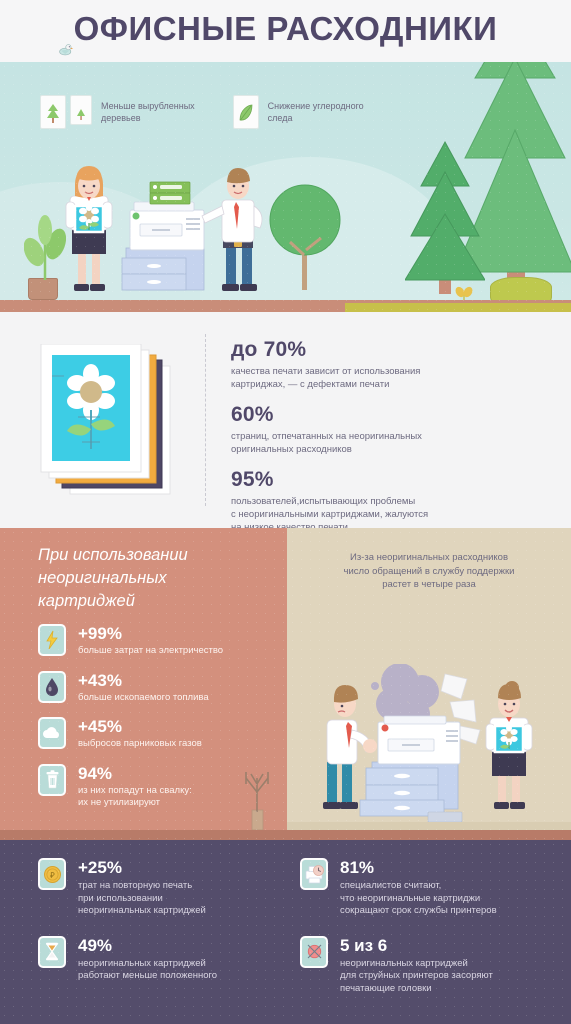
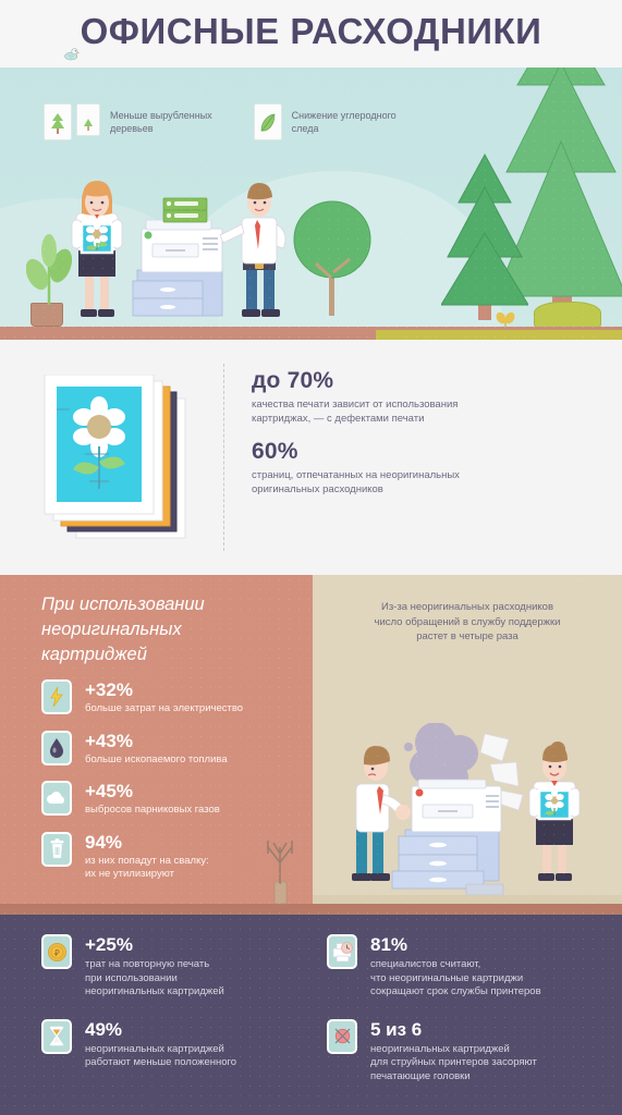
  ОФИСНЫЕ РАСХОДНИКИ
  Меньше вырубленных
  деревьев
  Снижение углеродного
  следа
  до 70%
  качества печати зависит от использования
  картриджах, — с дефектами печати
  60%
  страниц, отпечатанных на неоригинальных
  оригинальных расходников
- 95%
- пользователей,испытывающих проблемы
- с неоригинальными картриджами, жалуются
  При использовании
  неоригинальных
  картриджей
  Из-за неоригинальных расходников
  число обращений в службу поддержки
  растет в четыре раза
- +99%
+ +32%
  больше затрат на электричество
  +43%
  больше ископаемого топлива
  +45%
  выбросов парниковых газов
  94%
  из них попадут на свалку:
  их не утилизируют
  ₽
  +25%
  трат на повторную печать
  при использовании
  неоригинальных картриджей
  81%
  специалистов считают,
  что неоригинальные картриджи
  сокращают срок службы принтеров
  49%
  неоригинальных картриджей
  работают меньше положенного
  5 из 6
  неоригинальных картриджей
  для струйных принтеров засоряют
  печатающие головки
